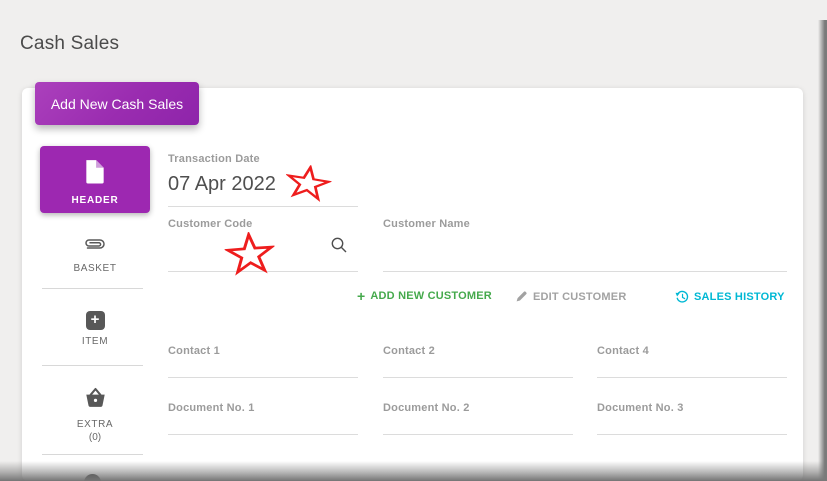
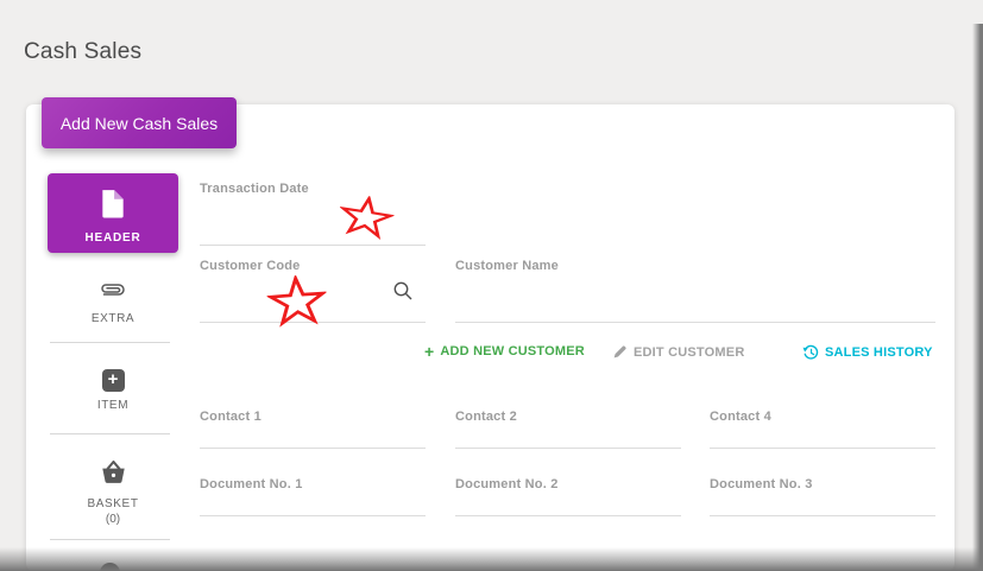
  Cash Sales
  Add New Cash Sales
  HEADER
- BASKET
+ EXTRA
  +
  ITEM
- EXTRA
+ BASKET
  (0)
  Transaction Date
- 07 Apr 2022
  Customer Code
  Customer Name
  +
  ADD NEW CUSTOMER
  EDIT CUSTOMER
  SALES HISTORY
  Contact 1
  Contact 2
  Contact 4
  Document No. 1
  Document No. 2
  Document No. 3
